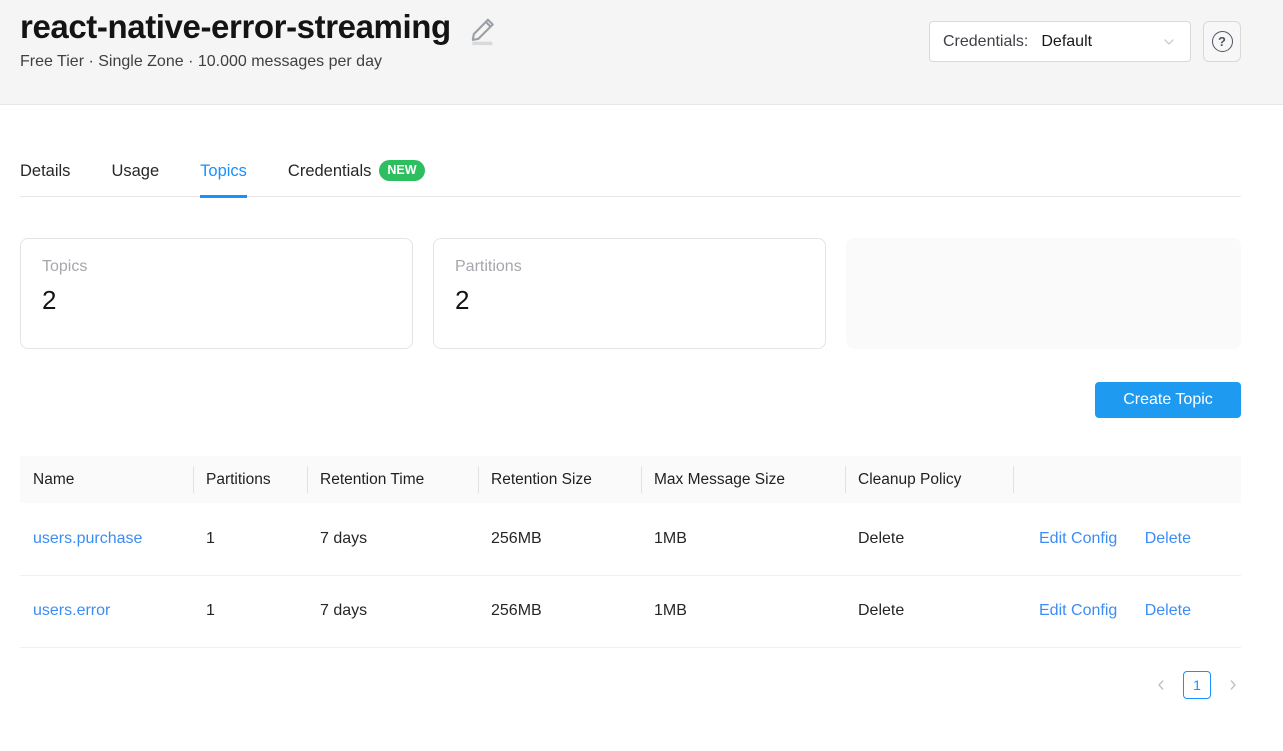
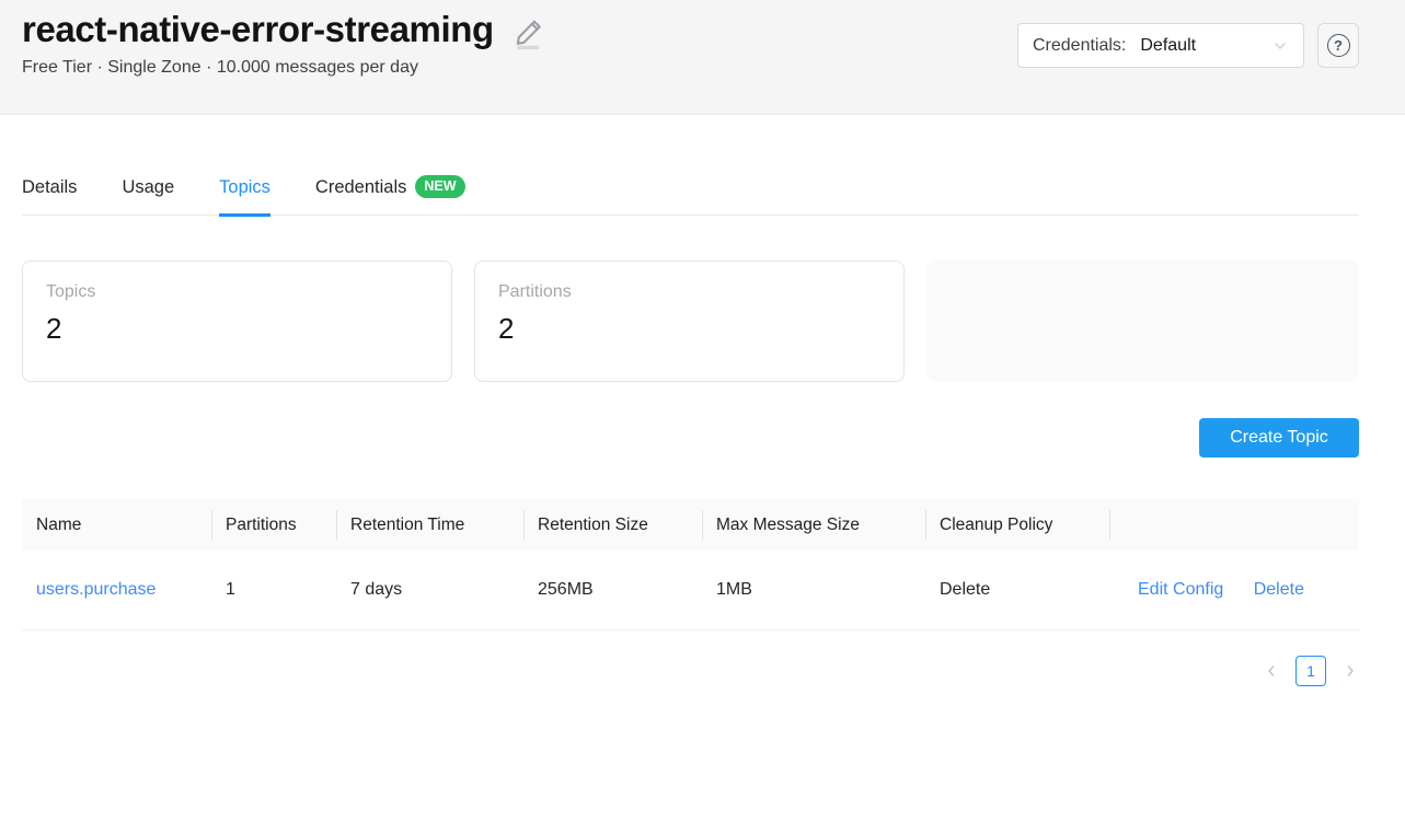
  react-native-error-streaming
  Free Tier · Single Zone · 10.000 messages per day
  Credentials:
  Default
  ?
  Details
  Usage
  Topics
  Credentials
  NEW
  Topics
  2
  Partitions
  2
  Create Topic
  Name	Partitions	Retention Time	Retention Size	Max Message Size	Cleanup Policy
  users.purchase	1	7 days	256MB	1MB	Delete	Edit Config Delete
- users.error	1	7 days	256MB	1MB	Delete	Edit Config Delete
  1
